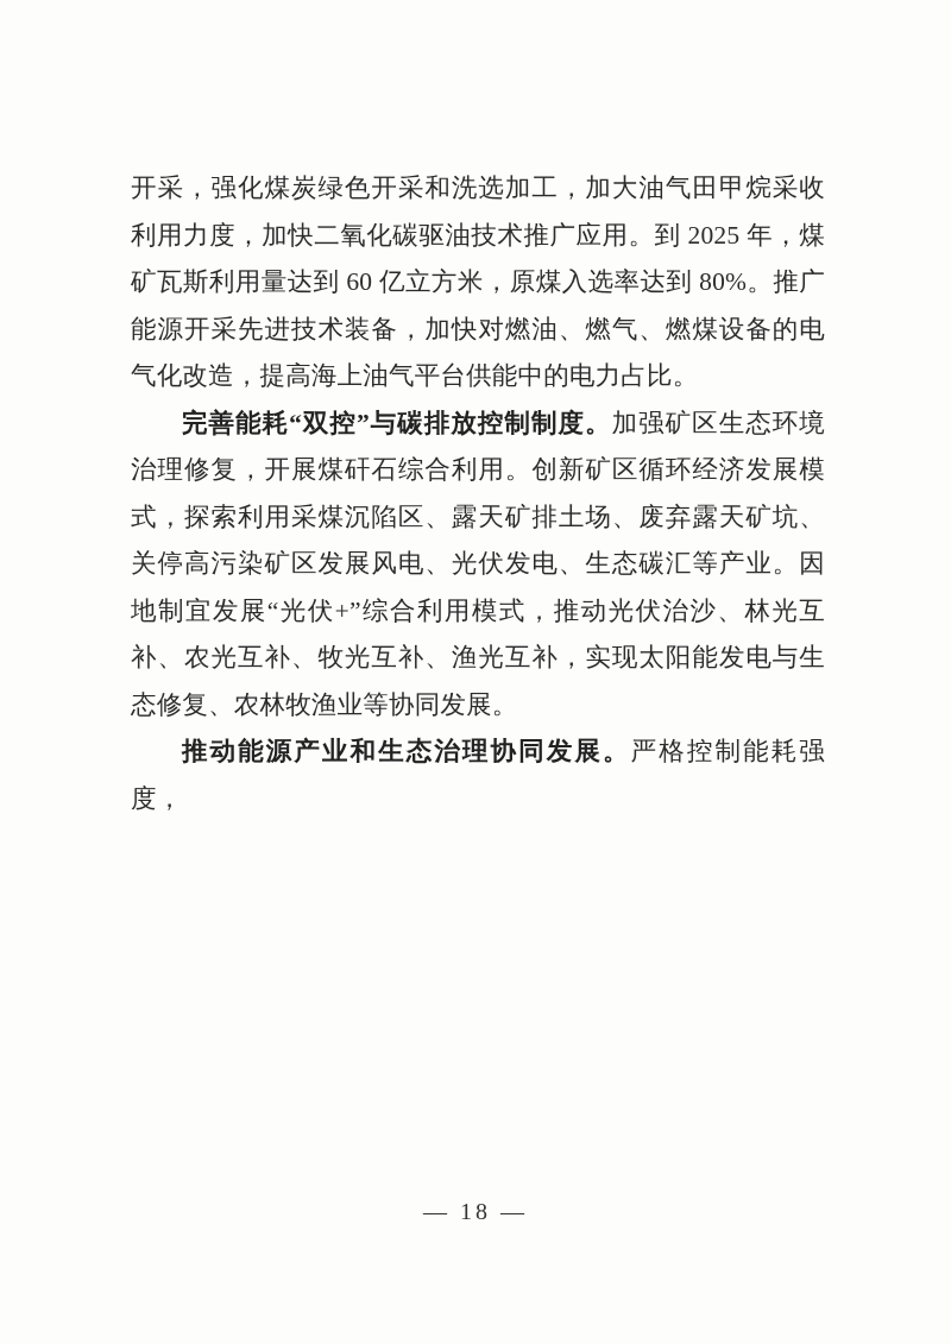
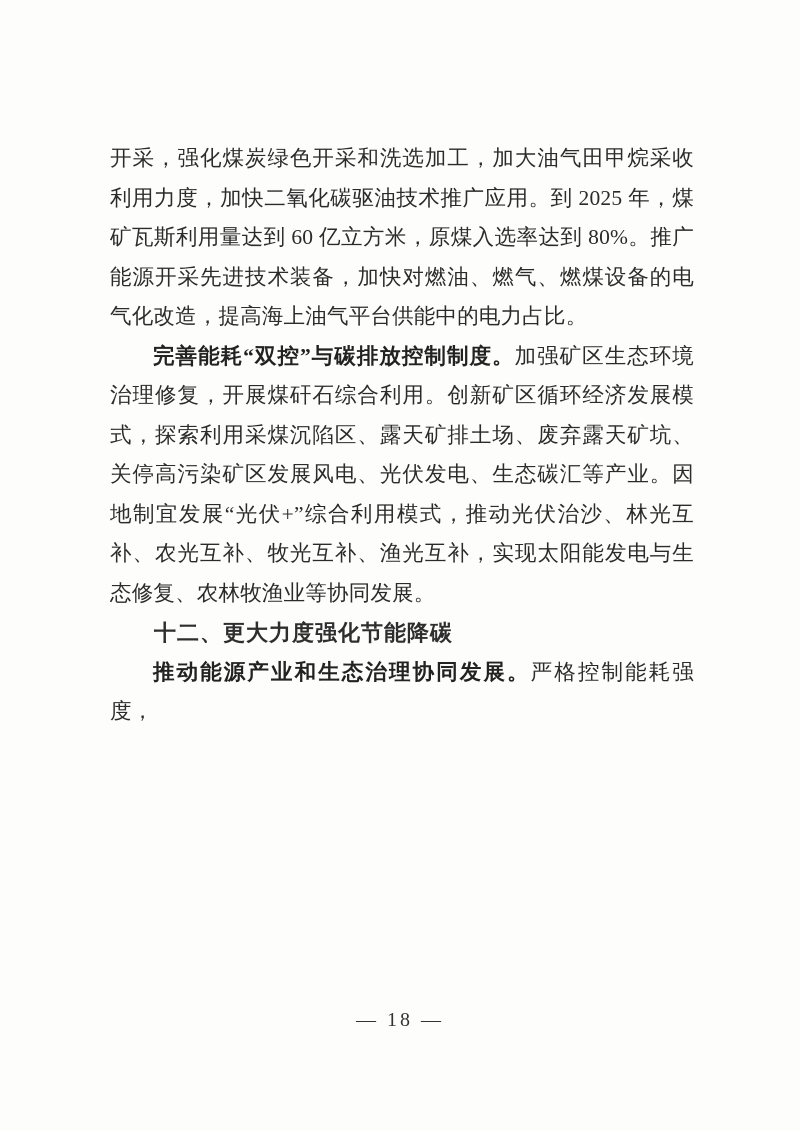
  开采，强化煤炭绿色开采和洗选加工，加大油气田甲烷采收利用力度，加快二氧化碳驱油技术推广应用。到 2025 年，煤矿瓦斯利用量达到 60 亿立方米，原煤入选率达到 80%。推广能源开采先进技术装备，加快对燃油、燃气、燃煤设备的电气化改造，提高海上油气平台供能中的电力占比。
  完善能耗“双控”与碳排放控制制度。加强矿区生态环境治理修复，开展煤矸石综合利用。创新矿区循环经济发展模式，探索利用采煤沉陷区、露天矿排土场、废弃露天矿坑、关停高污染矿区发展风电、光伏发电、生态碳汇等产业。因地制宜发展“光伏+”综合利用模式，推动光伏治沙、林光互补、农光互补、牧光互补、渔光互补，实现太阳能发电与生态修复、农林牧渔业等协同发展。
+ 十二、更大力度强化节能降碳
  推动能源产业和生态治理协同发展。严格控制能耗强度，
  — 18 —
